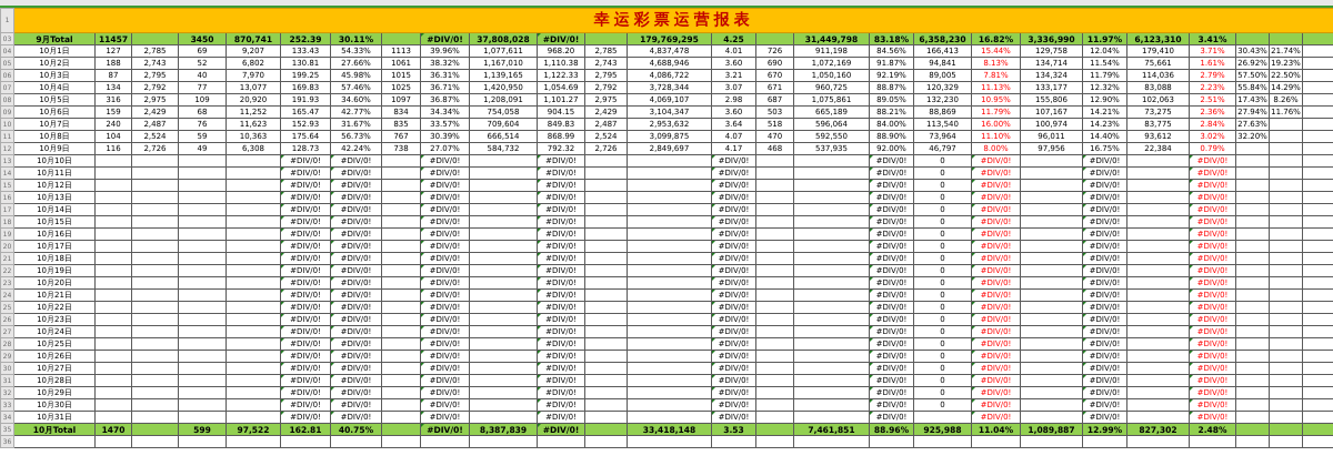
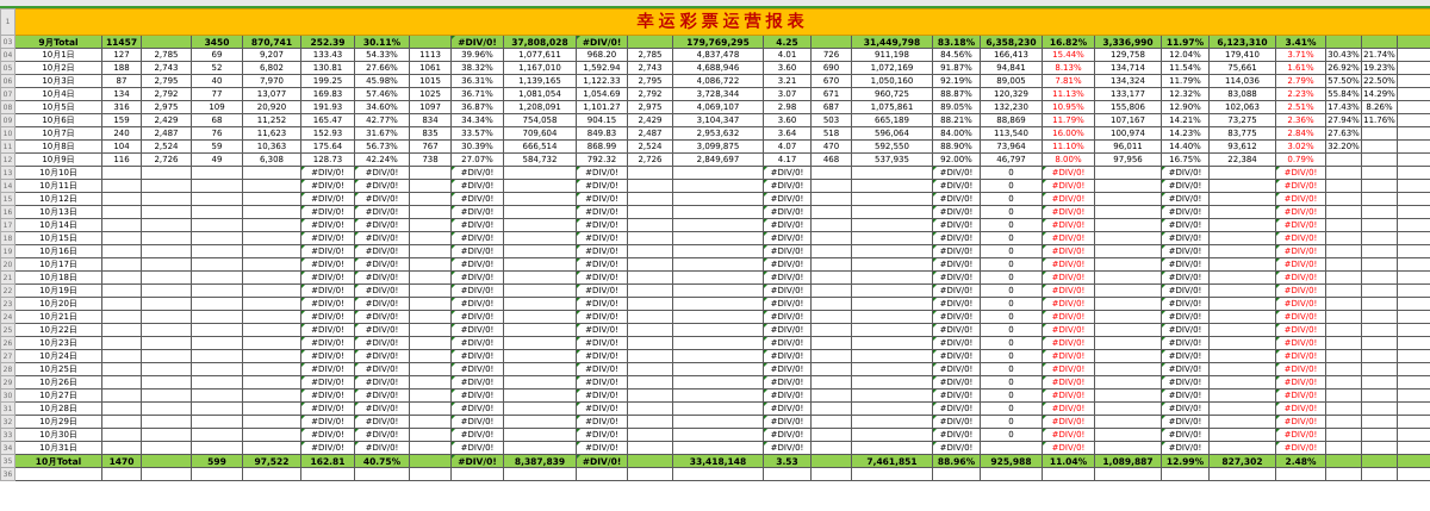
  	幸运彩票运营报表
  	9月Total	11457		3450	870,741	252.39	30.11%		#DIV/0!	37,808,028	#DIV/0!		179,769,295	4.25		31,449,798	83.18%	6,358,230	16.82%	3,336,990	11.97%	6,123,310	3.41%
  	10月1日	127	2,785	69	9,207	133.43	54.33%	1113	39.96%	1,077,611	968.20	2,785	4,837,478	4.01	726	911,198	84.56%	166,413	15.44%	129,758	12.04%	179,410	3.71%	30.43%	21.74%
- 	10月2日	188	2,743	52	6,802	130.81	27.66%	1061	38.32%	1,167,010	1,110.38	2,743	4,688,946	3.60	690	1,072,169	91.87%	94,841	8.13%	134,714	11.54%	75,661	1.61%	26.92%	19.23%
+ 	10月2日	188	2,743	52	6,802	130.81	27.66%	1061	38.32%	1,167,010	1,592.94	2,743	4,688,946	3.60	690	1,072,169	91.87%	94,841	8.13%	134,714	11.54%	75,661	1.61%	26.92%	19.23%
  	10月3日	87	2,795	40	7,970	199.25	45.98%	1015	36.31%	1,139,165	1,122.33	2,795	4,086,722	3.21	670	1,050,160	92.19%	89,005	7.81%	134,324	11.79%	114,036	2.79%	57.50%	22.50%
- 	10月4日	134	2,792	77	13,077	169.83	57.46%	1025	36.71%	1,420,950	1,054.69	2,792	3,728,344	3.07	671	960,725	88.87%	120,329	11.13%	133,177	12.32%	83,088	2.23%	55.84%	14.29%
+ 	10月4日	134	2,792	77	13,077	169.83	57.46%	1025	36.71%	1,081,054	1,054.69	2,792	3,728,344	3.07	671	960,725	88.87%	120,329	11.13%	133,177	12.32%	83,088	2.23%	55.84%	14.29%
  	10月5日	316	2,975	109	20,920	191.93	34.60%	1097	36.87%	1,208,091	1,101.27	2,975	4,069,107	2.98	687	1,075,861	89.05%	132,230	10.95%	155,806	12.90%	102,063	2.51%	17.43%	8.26%
  	10月6日	159	2,429	68	11,252	165.47	42.77%	834	34.34%	754,058	904.15	2,429	3,104,347	3.60	503	665,189	88.21%	88,869	11.79%	107,167	14.21%	73,275	2.36%	27.94%	11.76%
  	10月7日	240	2,487	76	11,623	152.93	31.67%	835	33.57%	709,604	849.83	2,487	2,953,632	3.64	518	596,064	84.00%	113,540	16.00%	100,974	14.23%	83,775	2.84%	27.63%
  	10月8日	104	2,524	59	10,363	175.64	56.73%	767	30.39%	666,514	868.99	2,524	3,099,875	4.07	470	592,550	88.90%	73,964	11.10%	96,011	14.40%	93,612	3.02%	32.20%
  	10月9日	116	2,726	49	6,308	128.73	42.24%	738	27.07%	584,732	792.32	2,726	2,849,697	4.17	468	537,935	92.00%	46,797	8.00%	97,956	16.75%	22,384	0.79%
  	10月10日					#DIV/0!	#DIV/0!		#DIV/0!		#DIV/0!			#DIV/0!			#DIV/0!	0	#DIV/0!		#DIV/0!		#DIV/0!
  	10月11日					#DIV/0!	#DIV/0!		#DIV/0!		#DIV/0!			#DIV/0!			#DIV/0!	0	#DIV/0!		#DIV/0!		#DIV/0!
  	10月12日					#DIV/0!	#DIV/0!		#DIV/0!		#DIV/0!			#DIV/0!			#DIV/0!	0	#DIV/0!		#DIV/0!		#DIV/0!
  	10月13日					#DIV/0!	#DIV/0!		#DIV/0!		#DIV/0!			#DIV/0!			#DIV/0!	0	#DIV/0!		#DIV/0!		#DIV/0!
  	10月14日					#DIV/0!	#DIV/0!		#DIV/0!		#DIV/0!			#DIV/0!			#DIV/0!	0	#DIV/0!		#DIV/0!		#DIV/0!
  	10月15日					#DIV/0!	#DIV/0!		#DIV/0!		#DIV/0!			#DIV/0!			#DIV/0!	0	#DIV/0!		#DIV/0!		#DIV/0!
  	10月16日					#DIV/0!	#DIV/0!		#DIV/0!		#DIV/0!			#DIV/0!			#DIV/0!	0	#DIV/0!		#DIV/0!		#DIV/0!
  	10月17日					#DIV/0!	#DIV/0!		#DIV/0!		#DIV/0!			#DIV/0!			#DIV/0!	0	#DIV/0!		#DIV/0!		#DIV/0!
  	10月18日					#DIV/0!	#DIV/0!		#DIV/0!		#DIV/0!			#DIV/0!			#DIV/0!	0	#DIV/0!		#DIV/0!		#DIV/0!
  	10月19日					#DIV/0!	#DIV/0!		#DIV/0!		#DIV/0!			#DIV/0!			#DIV/0!	0	#DIV/0!		#DIV/0!		#DIV/0!
  	10月20日					#DIV/0!	#DIV/0!		#DIV/0!		#DIV/0!			#DIV/0!			#DIV/0!	0	#DIV/0!		#DIV/0!		#DIV/0!
  	10月21日					#DIV/0!	#DIV/0!		#DIV/0!		#DIV/0!			#DIV/0!			#DIV/0!	0	#DIV/0!		#DIV/0!		#DIV/0!
  	10月22日					#DIV/0!	#DIV/0!		#DIV/0!		#DIV/0!			#DIV/0!			#DIV/0!	0	#DIV/0!		#DIV/0!		#DIV/0!
  	10月23日					#DIV/0!	#DIV/0!		#DIV/0!		#DIV/0!			#DIV/0!			#DIV/0!	0	#DIV/0!		#DIV/0!		#DIV/0!
  	10月24日					#DIV/0!	#DIV/0!		#DIV/0!		#DIV/0!			#DIV/0!			#DIV/0!	0	#DIV/0!		#DIV/0!		#DIV/0!
  	10月25日					#DIV/0!	#DIV/0!		#DIV/0!		#DIV/0!			#DIV/0!			#DIV/0!	0	#DIV/0!		#DIV/0!		#DIV/0!
  	10月26日					#DIV/0!	#DIV/0!		#DIV/0!		#DIV/0!			#DIV/0!			#DIV/0!	0	#DIV/0!		#DIV/0!		#DIV/0!
  	10月27日					#DIV/0!	#DIV/0!		#DIV/0!		#DIV/0!			#DIV/0!			#DIV/0!	0	#DIV/0!		#DIV/0!		#DIV/0!
  	10月28日					#DIV/0!	#DIV/0!		#DIV/0!		#DIV/0!			#DIV/0!			#DIV/0!	0	#DIV/0!		#DIV/0!		#DIV/0!
  	10月29日					#DIV/0!	#DIV/0!		#DIV/0!		#DIV/0!			#DIV/0!			#DIV/0!	0	#DIV/0!		#DIV/0!		#DIV/0!
  	10月30日					#DIV/0!	#DIV/0!		#DIV/0!		#DIV/0!			#DIV/0!			#DIV/0!	0	#DIV/0!		#DIV/0!		#DIV/0!
  	10月31日					#DIV/0!	#DIV/0!		#DIV/0!		#DIV/0!			#DIV/0!			#DIV/0!		#DIV/0!		#DIV/0!		#DIV/0!
  	10月Total	1470		599	97,522	162.81	40.75%		#DIV/0!	8,387,839	#DIV/0!		33,418,148	3.53		7,461,851	88.96%	925,988	11.04%	1,089,887	12.99%	827,302	2.48%
